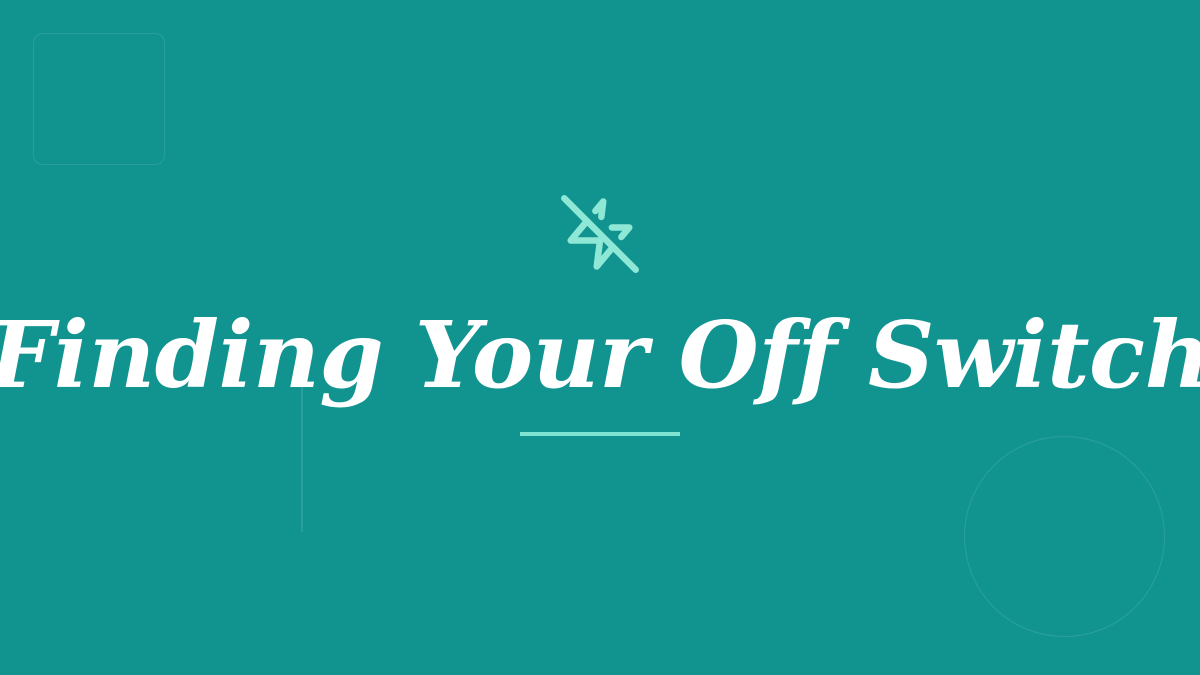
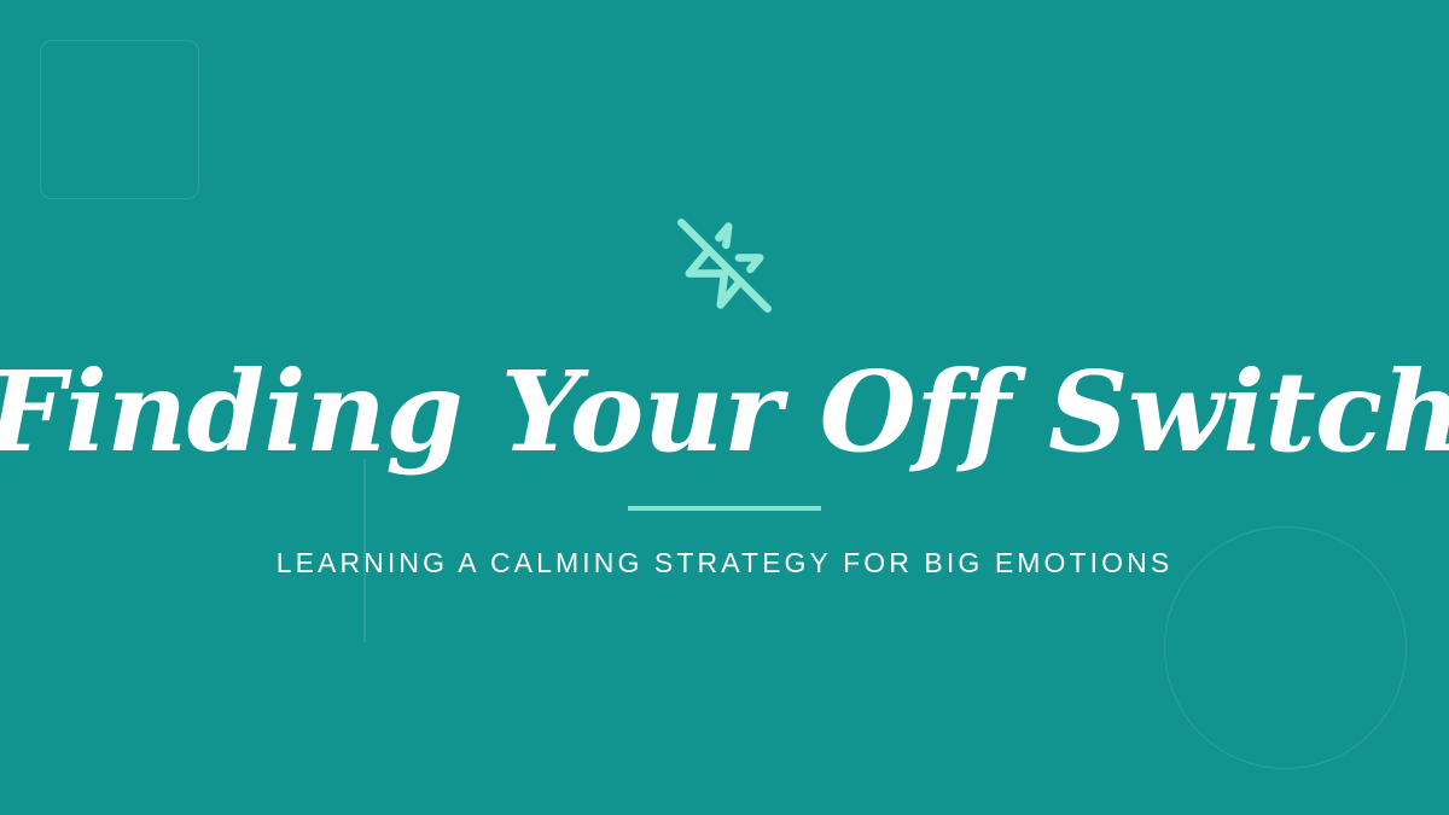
  Finding Your Off Switch
+ LEARNING A CALMING STRATEGY FOR BIG EMOTIONS
